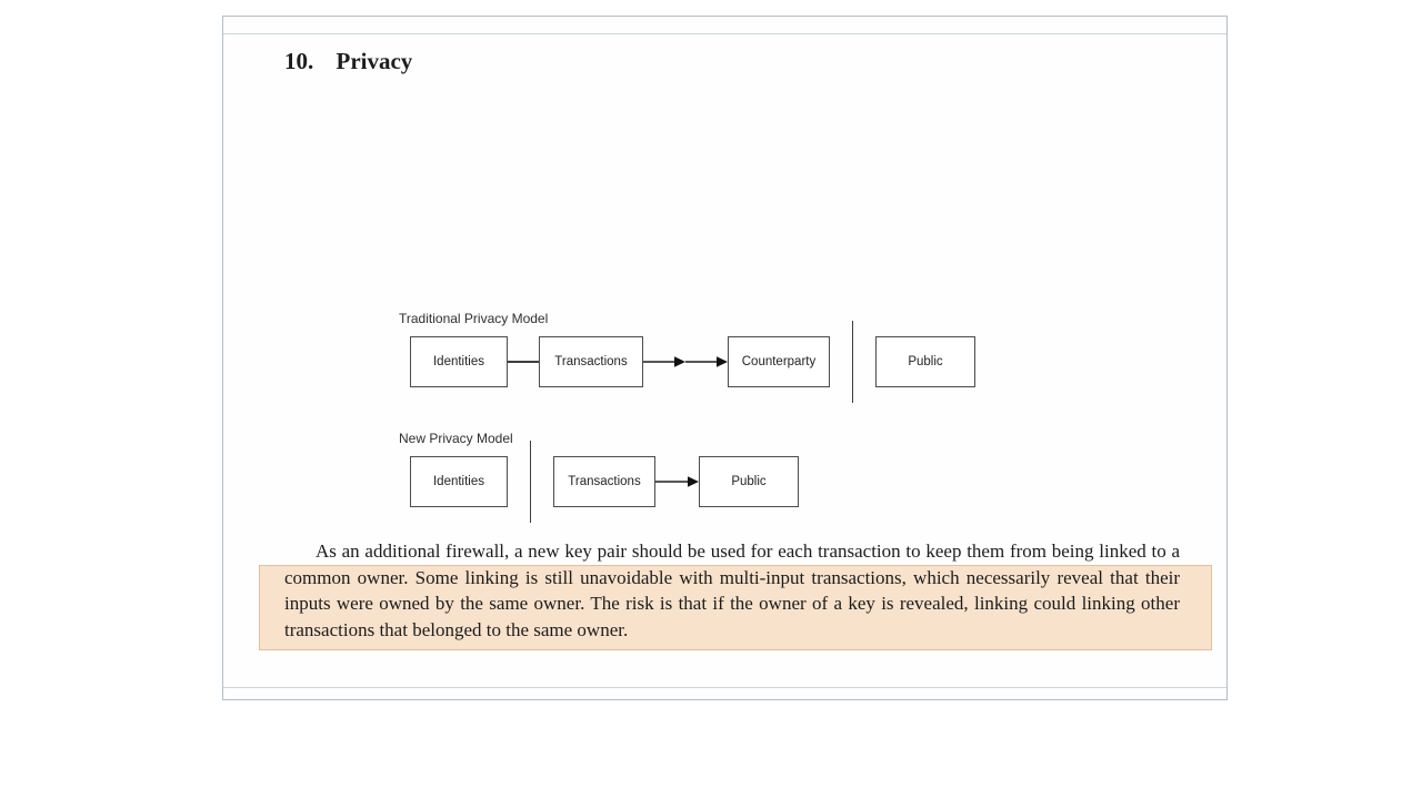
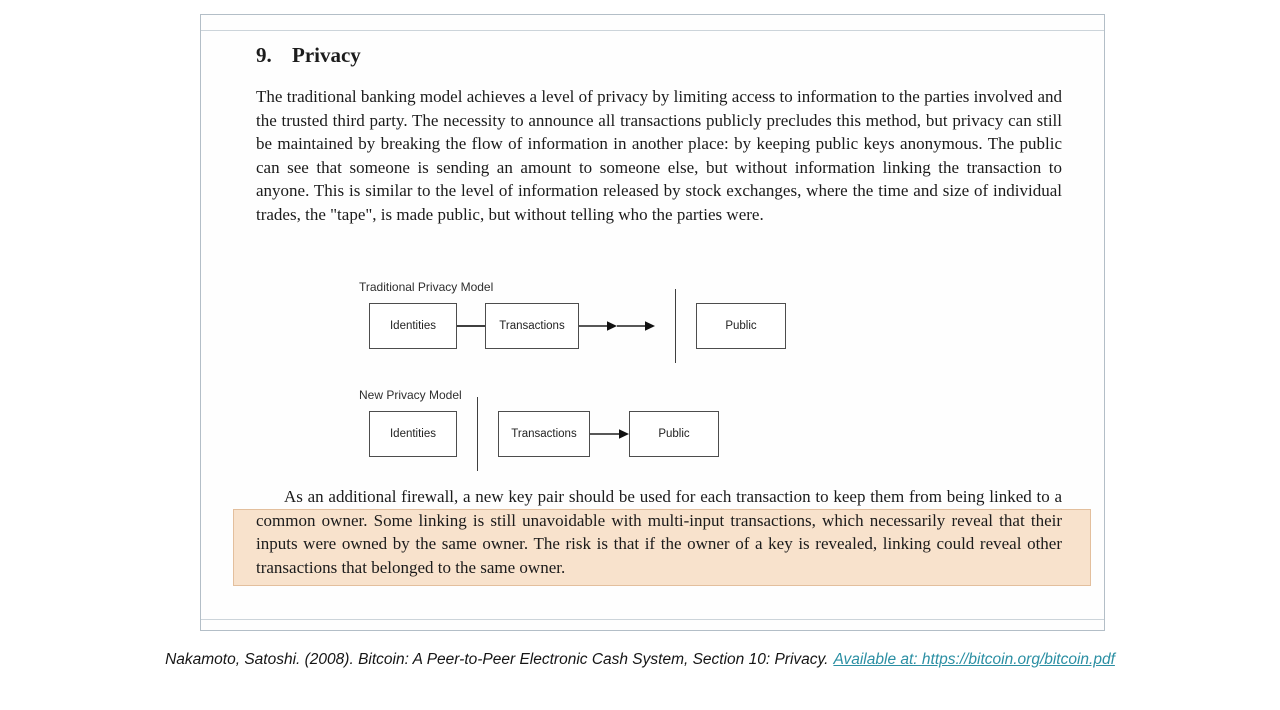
- 10. Privacy
+ 9. Privacy
+ The traditional banking model achieves a level of privacy by limiting access to information to the parties involved and the trusted third party. The necessity to announce all transactions publicly precludes this method, but privacy can still be maintained by breaking the flow of information in another place: by keeping public keys anonymous. The public can see that someone is sending an amount to someone else, but without information linking the transaction to anyone. This is similar to the level of information released by stock exchanges, where the time and size of individual trades, the "tape", is made public, but without telling who the parties were.
  Traditional Privacy Model
  Identities
  Transactions
- Counterparty
  Public
  New Privacy Model
  Identities
  Transactions
  Public
- As an additional firewall, a new key pair should be used for each transaction to keep them from being linked to a common owner. Some linking is still unavoidable with multi-input transactions, which necessarily reveal that their inputs were owned by the same owner. The risk is that if the owner of a key is revealed, linking could linking other transactions that belonged to the same owner.
+ As an additional firewall, a new key pair should be used for each transaction to keep them from being linked to a common owner. Some linking is still unavoidable with multi-input transactions, which necessarily reveal that their inputs were owned by the same owner. The risk is that if the owner of a key is revealed, linking could reveal other transactions that belonged to the same owner.
+ Nakamoto, Satoshi. (2008). Bitcoin: A Peer-to-Peer Electronic Cash System, Section 10: Privacy. Available at: https://bitcoin.org/bitcoin.pdf
